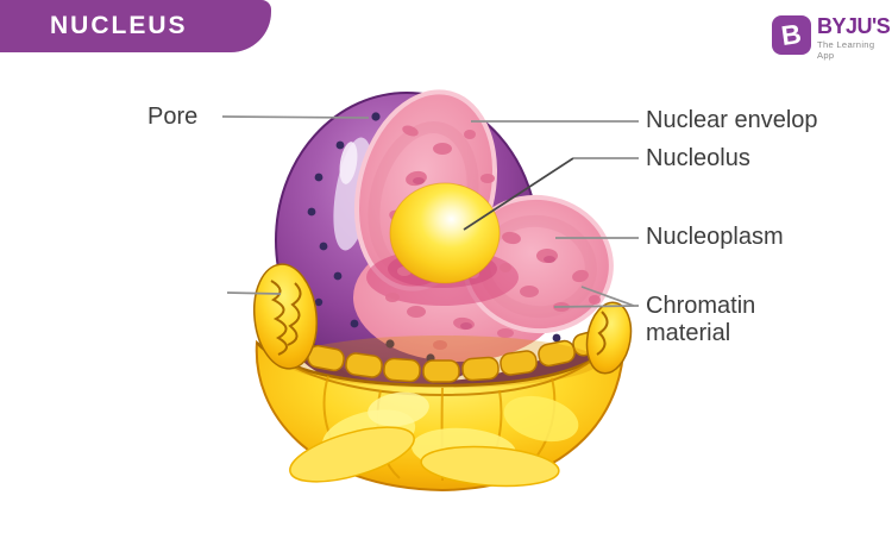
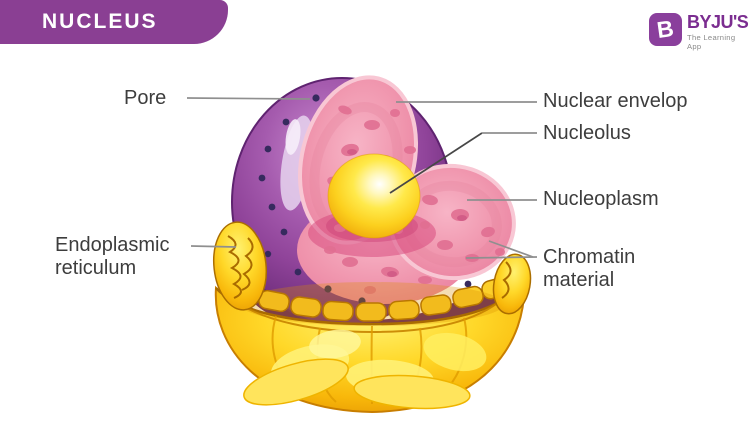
  NUCLEUS
  BYJU'S
  The Learning App
  Pore
  Nuclear envelop
  Nucleolus
  Nucleoplasm
  Chromatin
  material
+ Endoplasmic
+ reticulum
